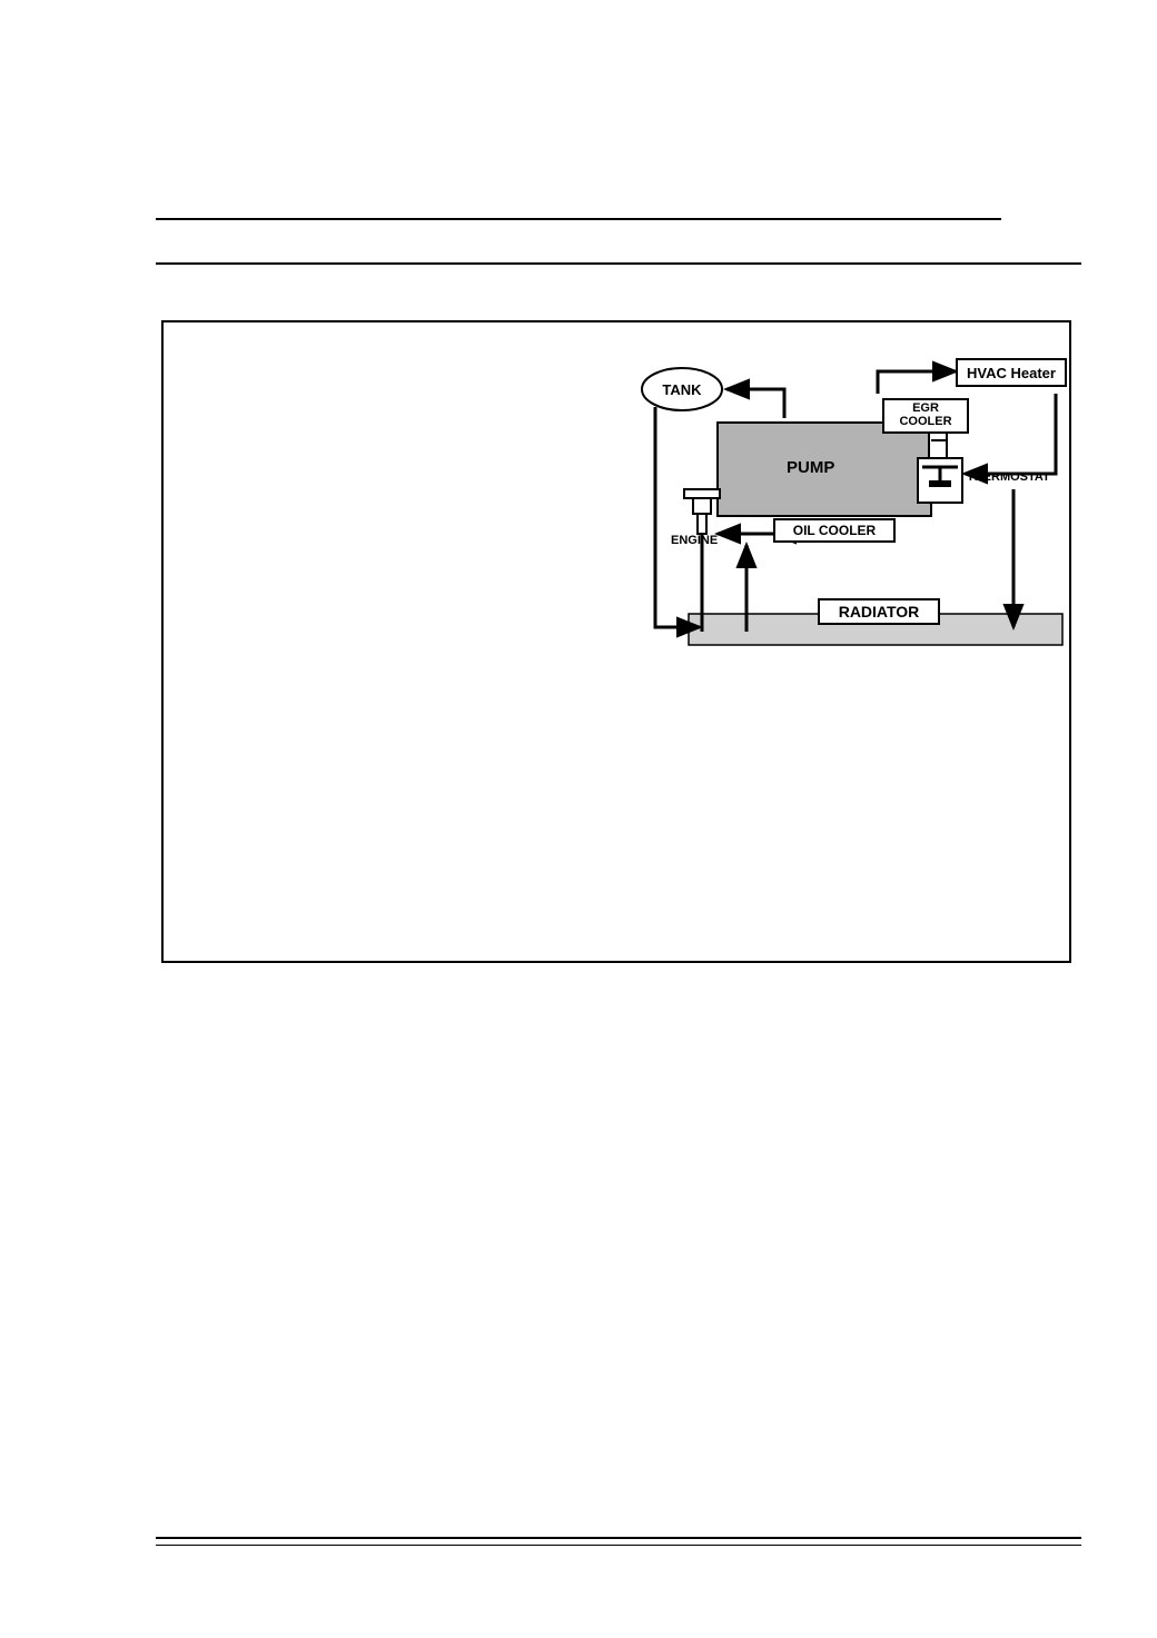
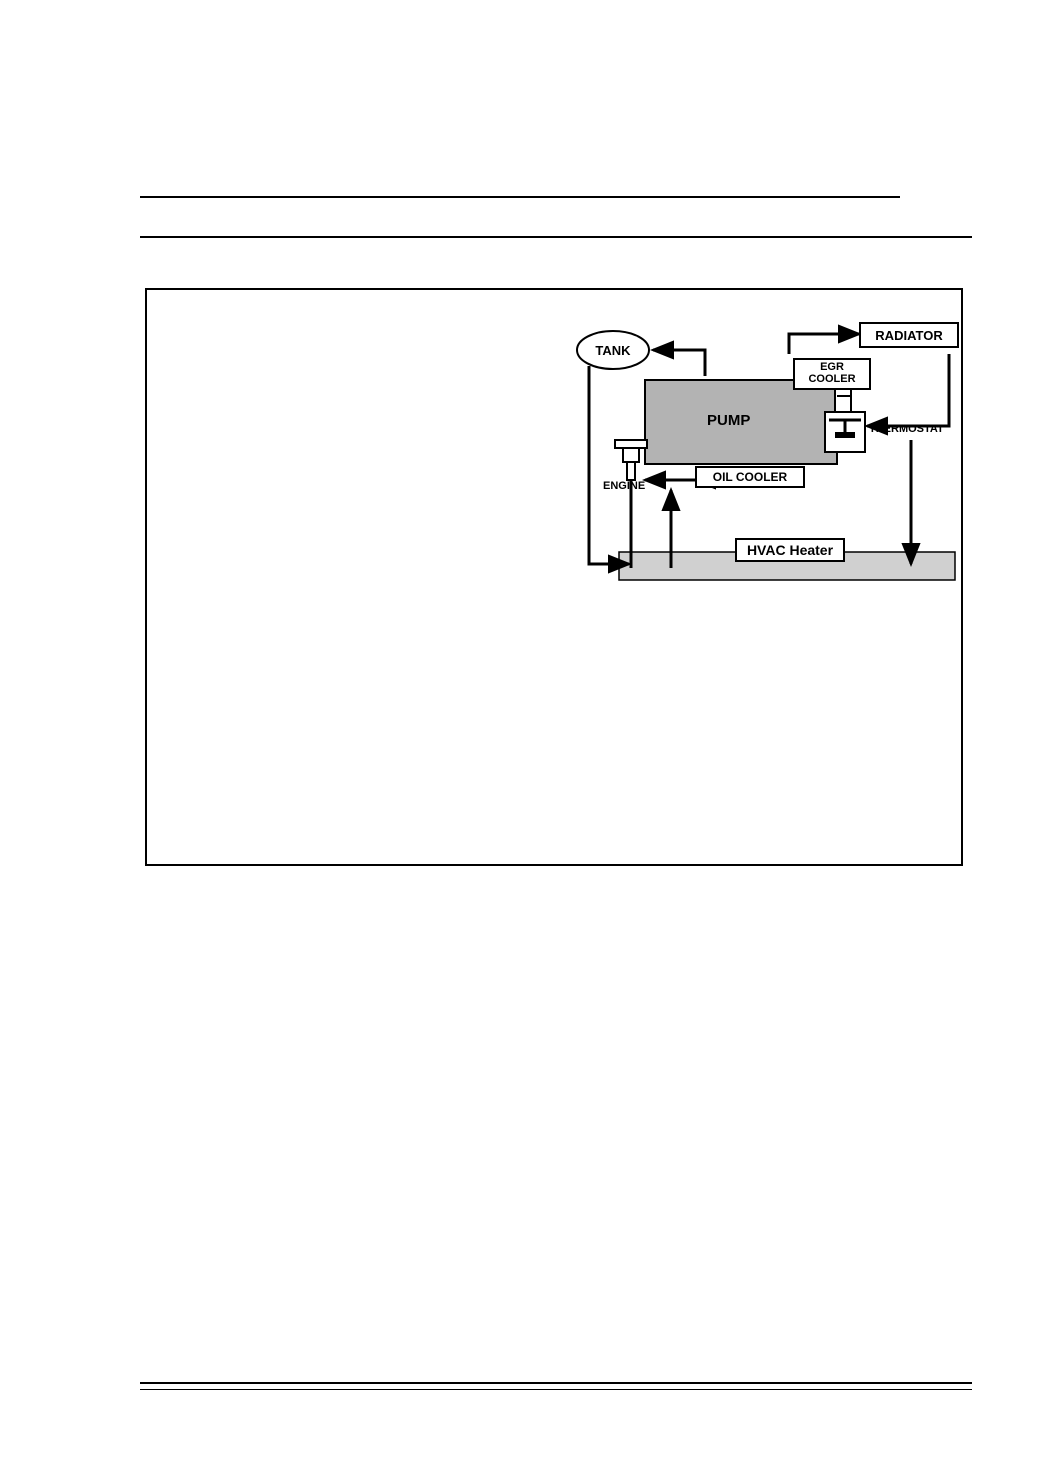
  TANK
- HVAC Heater
+ RADIATOR
  EGR
  COOLER
  PUMP
  THERMOSTAT
  OIL COOLER
  ENGINE
- RADIATOR
+ HVAC Heater
